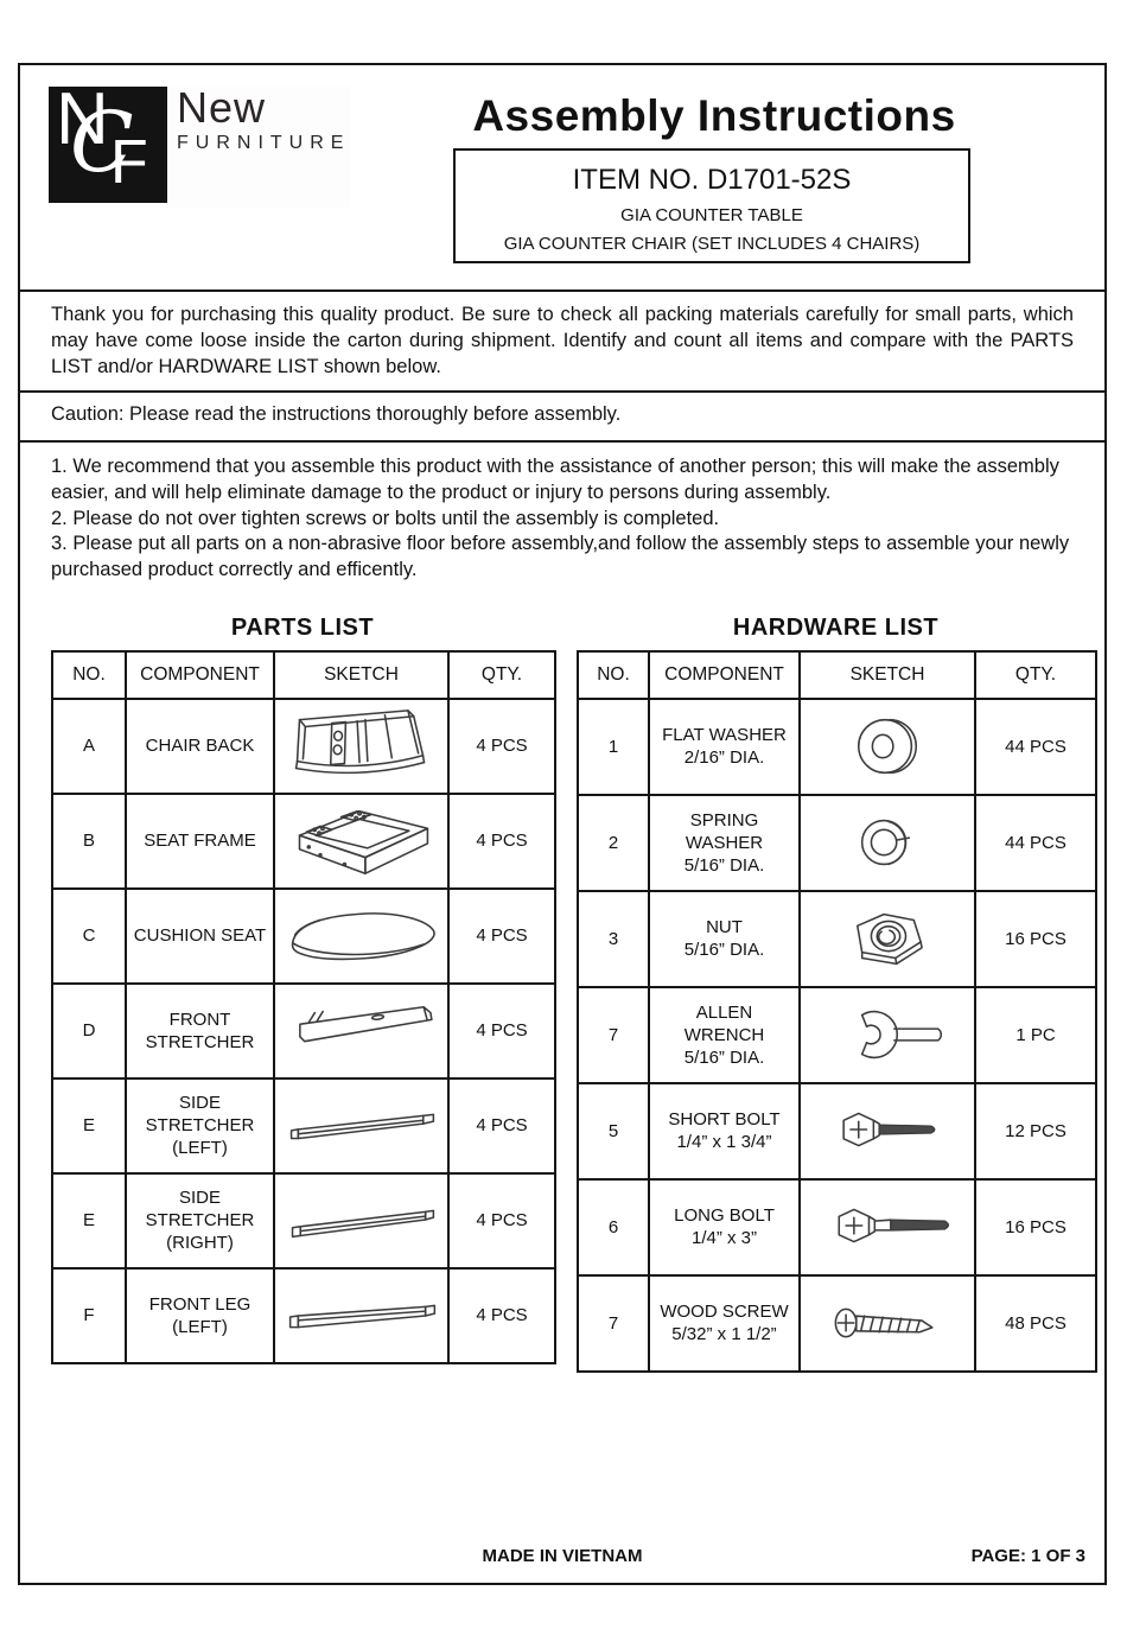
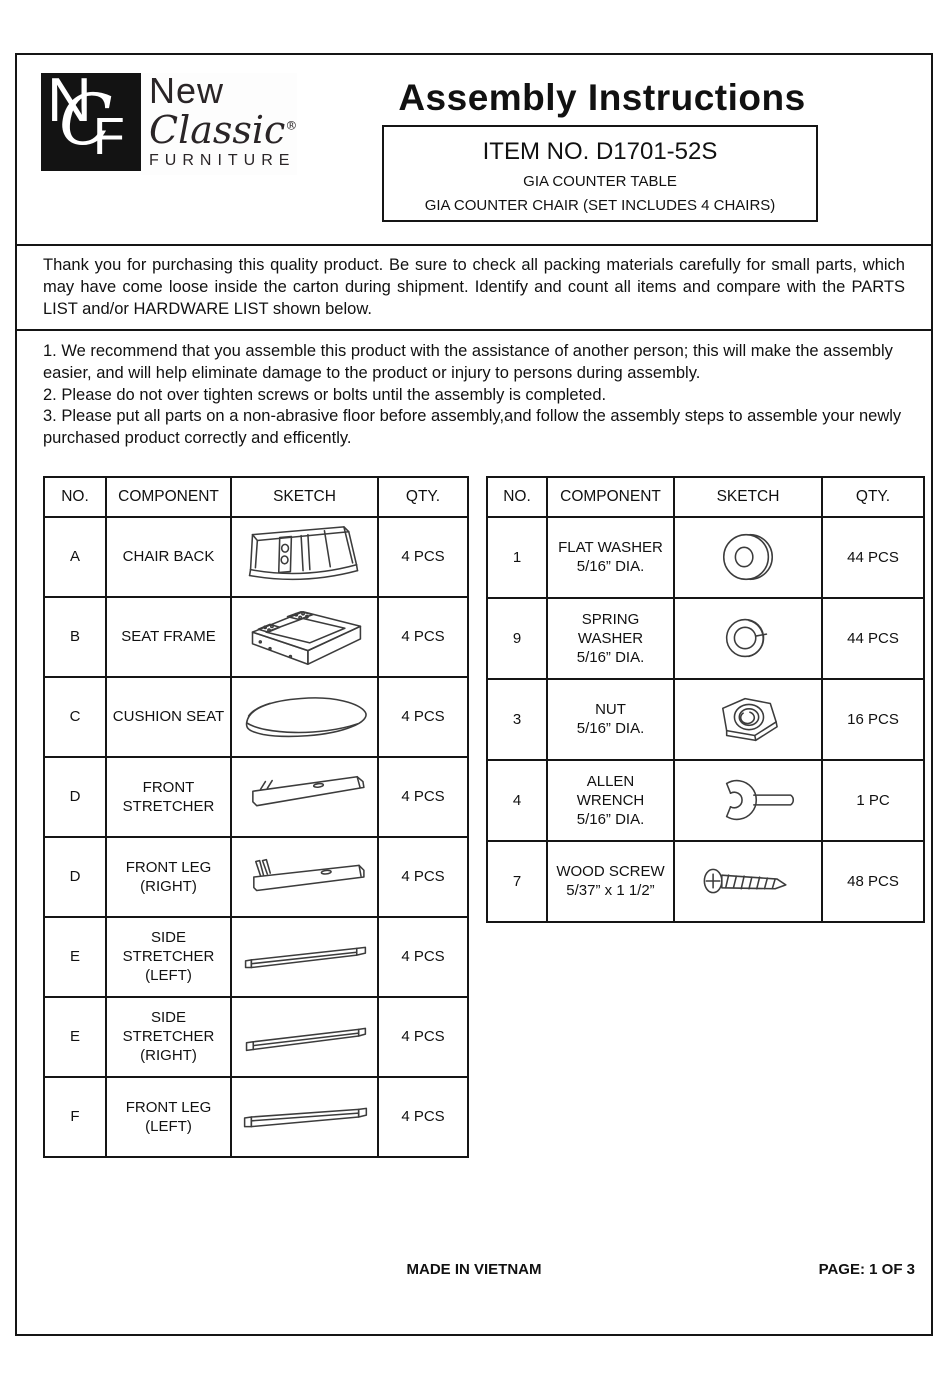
  N
  C
  F
  New
+ Classic®
  FURNITURE
  Assembly Instructions
  ITEM NO. D1701-52S
  GIA COUNTER TABLE
  GIA COUNTER CHAIR (SET INCLUDES 4 CHAIRS)
  Thank you for purchasing this quality product. Be sure to check all packing materials carefully for small parts, which may have come loose inside the carton during shipment. Identify and count all items and compare with the PARTS LIST and/or HARDWARE LIST shown below.
- Caution: Please read the instructions thoroughly before assembly.
  1. We recommend that you assemble this product with the assistance of another person; this will make the assembly easier, and will help eliminate damage to the product or injury to persons during assembly.
  2. Please do not over tighten screws or bolts until the assembly is completed.
  3. Please put all parts on a non-abrasive floor before assembly,and follow the assembly steps to assemble your newly purchased product correctly and efficently.
- PARTS LIST
  NO.	COMPONENT	SKETCH	QTY.
  A	CHAIR BACK		4 PCS
  B	SEAT FRAME		4 PCS
  C	CUSHION SEAT		4 PCS
  D	FRONT STRETCHER		4 PCS
+ D	FRONT LEG (RIGHT)		4 PCS
  E	SIDE STRETCHER (LEFT)		4 PCS
  E	SIDE STRETCHER (RIGHT)		4 PCS
  F	FRONT LEG (LEFT)		4 PCS
- HARDWARE LIST
  NO.	COMPONENT	SKETCH	QTY.
- 1	FLAT WASHER 2/16” DIA.		44 PCS
+ 1	FLAT WASHER 5/16” DIA.		44 PCS
- 2	SPRING WASHER 5/16” DIA.		44 PCS
+ 9	SPRING WASHER 5/16” DIA.		44 PCS
  3	NUT 5/16” DIA.		16 PCS
- 7	ALLEN WRENCH 5/16” DIA.		1 PC
+ 4	ALLEN WRENCH 5/16” DIA.		1 PC
- 5	SHORT BOLT 1/4” x 1 3/4”		12 PCS
- 6	LONG BOLT 1/4” x 3”		16 PCS
- 7	WOOD SCREW 5/32” x 1 1/2”		48 PCS
+ 7	WOOD SCREW 5/37” x 1 1/2”		48 PCS
  MADE IN VIETNAM
  PAGE: 1 OF 3
